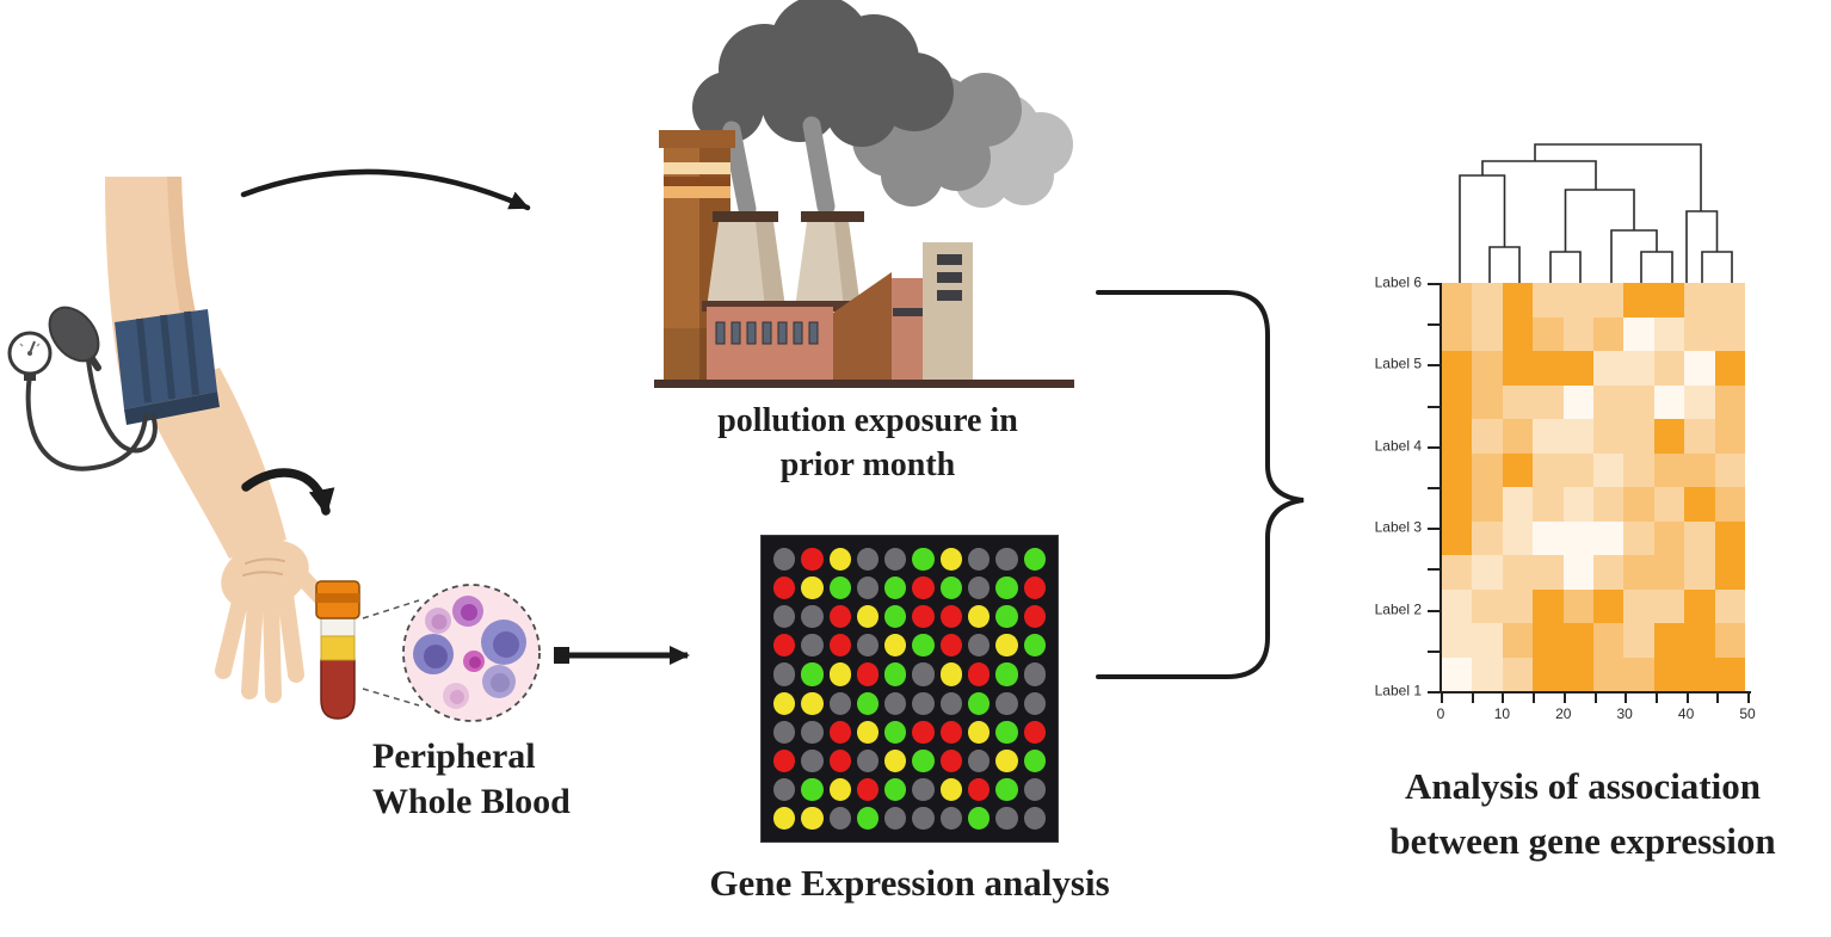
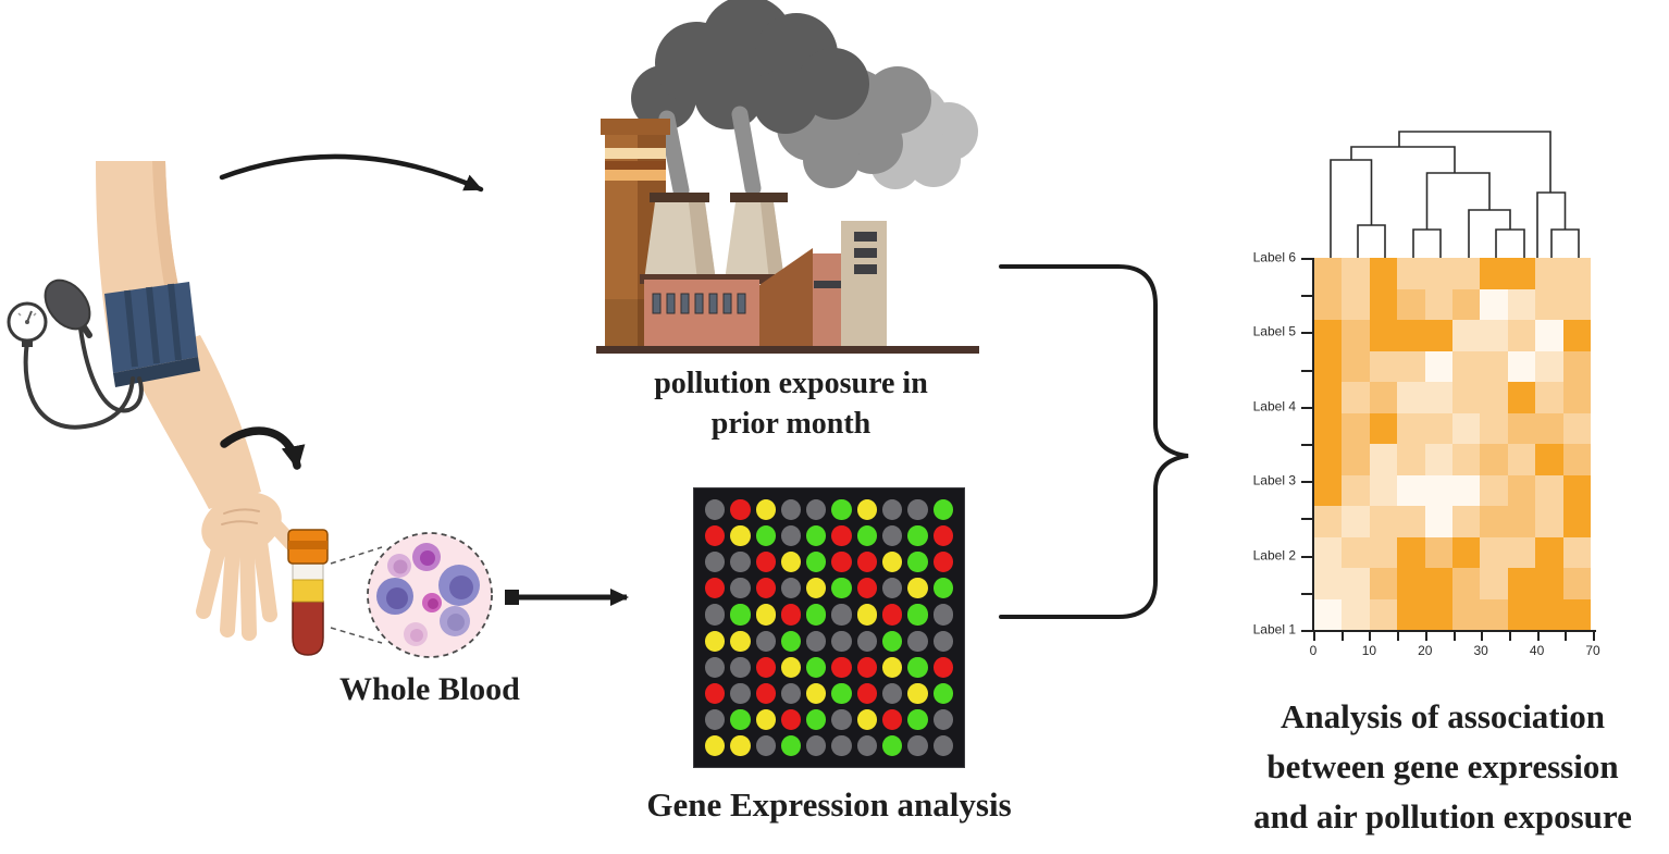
  Label 6
  Label 5
  Label 4
  Label 3
  Label 2
  Label 1
  0
  10
  20
  30
  40
- 50
+ 70
  pollution exposure in
  prior month
- Peripheral
  Whole Blood
  Gene Expression analysis
  Analysis of association
  between gene expression
+ and air pollution exposure
